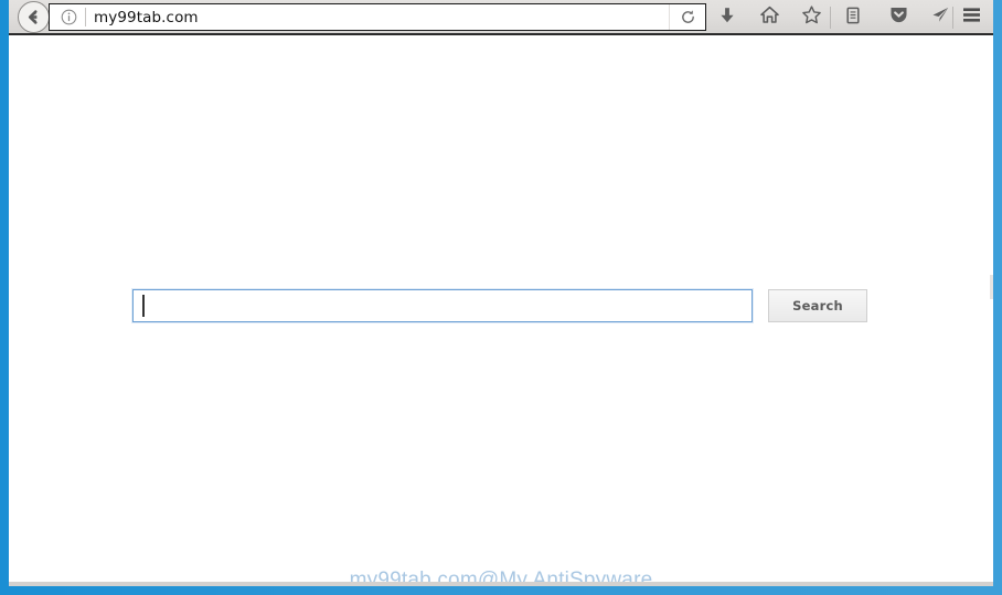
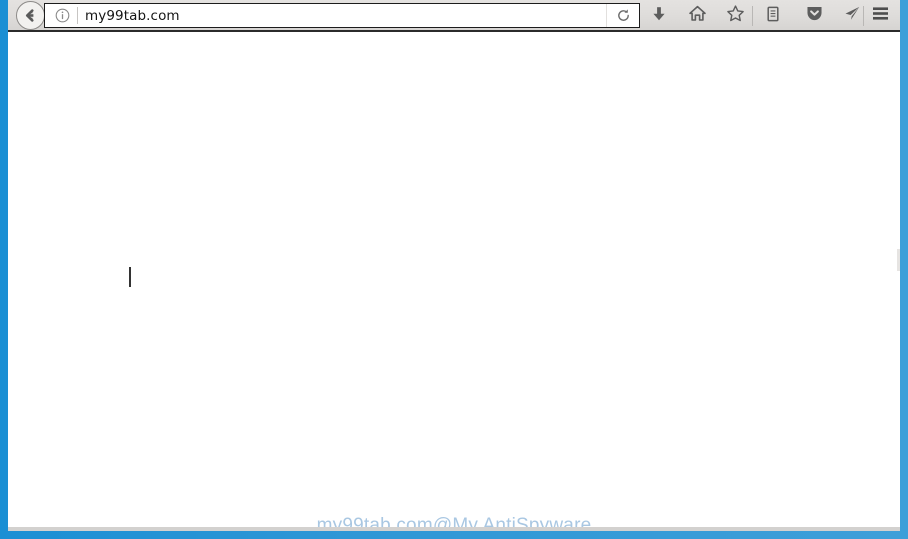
  my99tab.com
- Search
  my99tab.com@My AntiSpyware
